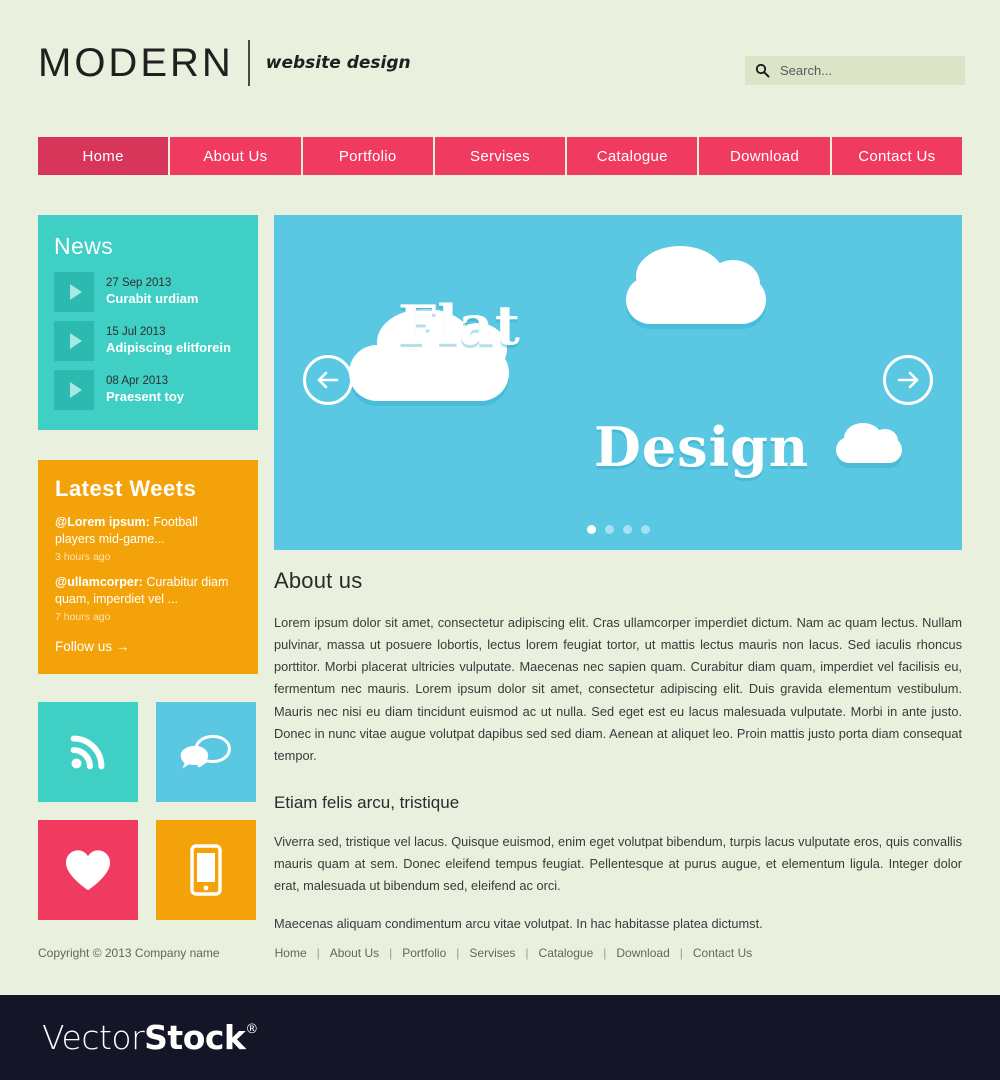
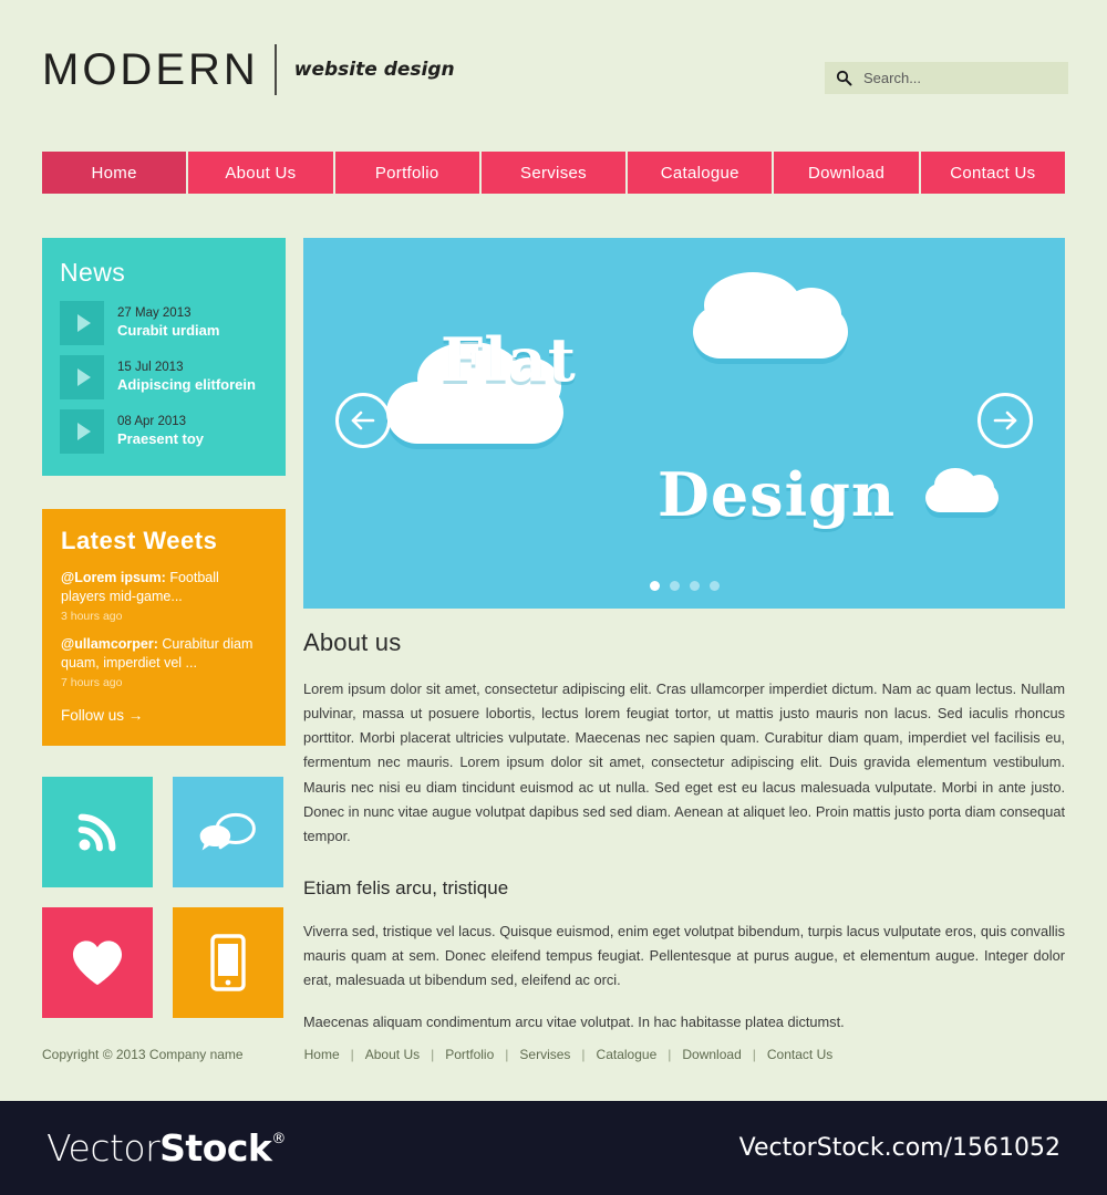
  MODERN
  website design
  Search...
  Home
  About Us
  Portfolio
  Servises
  Catalogue
  Download
  Contact Us
  News
- 27 Sep 2013
+ 27 May 2013
  Curabit urdiam
  15 Jul 2013
  Adipiscing elitforein
  08 Apr 2013
  Praesent toy
  Latest Weets
  @Lorem ipsum: Football players mid-game...
  3 hours ago
  @ullamcorper: Curabitur diam quam, imperdiet vel ...
  7 hours ago
  Follow us →
  Flat
  Design
  About us
- Lorem ipsum dolor sit amet, consectetur adipiscing elit. Cras ullamcorper imperdiet dictum. Nam ac quam lectus. Nullam pulvinar, massa ut posuere lobortis, lectus lorem feugiat tortor, ut mattis lectus mauris non lacus. Sed iaculis rhoncus porttitor. Morbi placerat ultricies vulputate. Maecenas nec sapien quam. Curabitur diam quam, imperdiet vel facilisis eu, fermentum nec mauris. Lorem ipsum dolor sit amet, consectetur adipiscing elit. Duis gravida elementum vestibulum. Mauris nec nisi eu diam tincidunt euismod ac ut nulla. Sed eget est eu lacus malesuada vulputate. Morbi in ante justo. Donec in nunc vitae augue volutpat dapibus sed sed diam. Aenean at aliquet leo. Proin mattis justo porta diam consequat tempor.
+ Lorem ipsum dolor sit amet, consectetur adipiscing elit. Cras ullamcorper imperdiet dictum. Nam ac quam lectus. Nullam pulvinar, massa ut posuere lobortis, lectus lorem feugiat tortor, ut mattis justo mauris non lacus. Sed iaculis rhoncus porttitor. Morbi placerat ultricies vulputate. Maecenas nec sapien quam. Curabitur diam quam, imperdiet vel facilisis eu, fermentum nec mauris. Lorem ipsum dolor sit amet, consectetur adipiscing elit. Duis gravida elementum vestibulum. Mauris nec nisi eu diam tincidunt euismod ac ut nulla. Sed eget est eu lacus malesuada vulputate. Morbi in ante justo. Donec in nunc vitae augue volutpat dapibus sed sed diam. Aenean at aliquet leo. Proin mattis justo porta diam consequat tempor.
  Etiam felis arcu, tristique
- Viverra sed, tristique vel lacus. Quisque euismod, enim eget volutpat bibendum, turpis lacus vulputate eros, quis convallis mauris quam at sem. Donec eleifend tempus feugiat. Pellentesque at purus augue, et elementum ligula. Integer dolor erat, malesuada ut bibendum sed, eleifend ac orci.
+ Viverra sed, tristique vel lacus. Quisque euismod, enim eget volutpat bibendum, turpis lacus vulputate eros, quis convallis mauris quam at sem. Donec eleifend tempus feugiat. Pellentesque at purus augue, et elementum augue. Integer dolor erat, malesuada ut bibendum sed, eleifend ac orci.
  Maecenas aliquam condimentum arcu vitae volutpat. In hac habitasse platea dictumst.
  Copyright © 2013 Company name
  Home
  |
  About Us
  |
  Portfolio
  |
  Servises
  |
  Catalogue
  |
  Download
  |
  Contact Us
  Vector
  Stock
  ®
+ VectorStock.com/1561052
